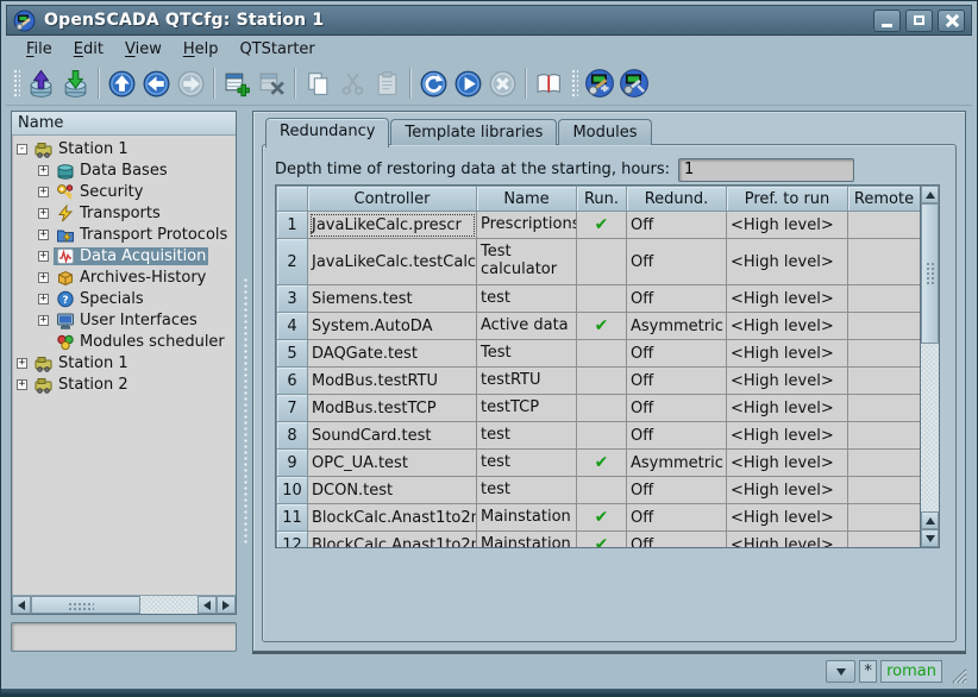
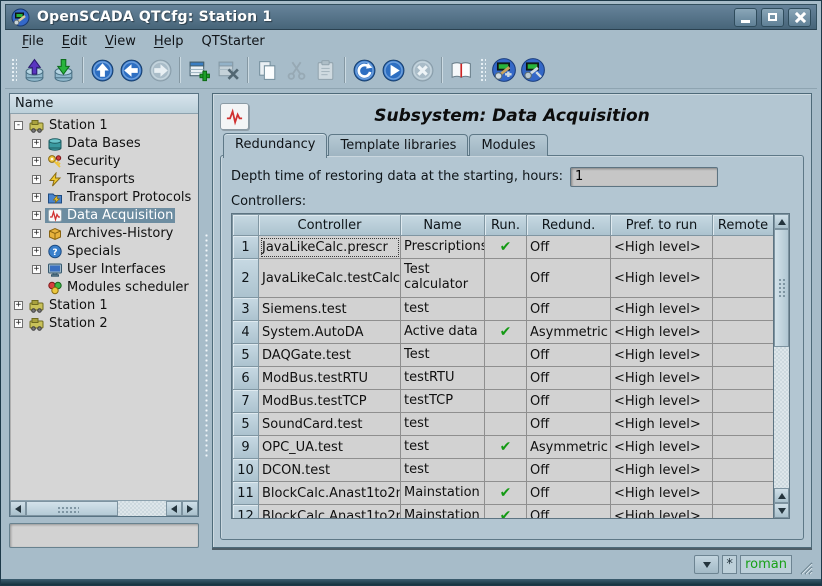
  OpenSCADA QTCfg: Station 1
  File
  Edit
  View
  Help
  QTStarter
  Name
  -
  Station 1
  +
  Data Bases
  +
  Security
  +
  Transports
  +
  Transport Protocols
  +
  Data Acquisition
  +
  Archives-History
  +
  ?
  Specials
  +
  User Interfaces
  Modules scheduler
  +
  Station 1
  +
  Station 2
+ Subsystem: Data Acquisition
  Redundancy
  Template libraries
  Modules
  Depth time of restoring data at the starting, hours:
  1
+ Controllers:
  	Controller	Name	Run.	Redund.	Pref. to run	Remote
  1	JavaLikeCalc.prescr	Prescription	✔	Off	<High level>
  2	JavaLikeCalc.testCalc	Test calculator		Off	<High level>
  3	Siemens.test	test		Off	<High level>
  4	System.AutoDA	Active data	✔	Asymmetric	<High level>
  5	DAQGate.test	Test		Off	<High level>
  6	ModBus.testRTU	testRTU		Off	<High level>
  7	ModBus.testTCP	testTCP		Off	<High level>
- 8	SoundCard.test	test		Off	<High level>
+ 5	SoundCard.test	test		Off	<High level>
  9	OPC_UA.test	test	✔	Asymmetric	<High level>
  10	DCON.test	test		Off	<High level>
  11	BlockCalc.Anast1to2n	Mainstation	✔	Off	<High level>
  12	BlockCalc.Anast1to2n	Mainstation	✔	Off	<High level>
  *
  roman
